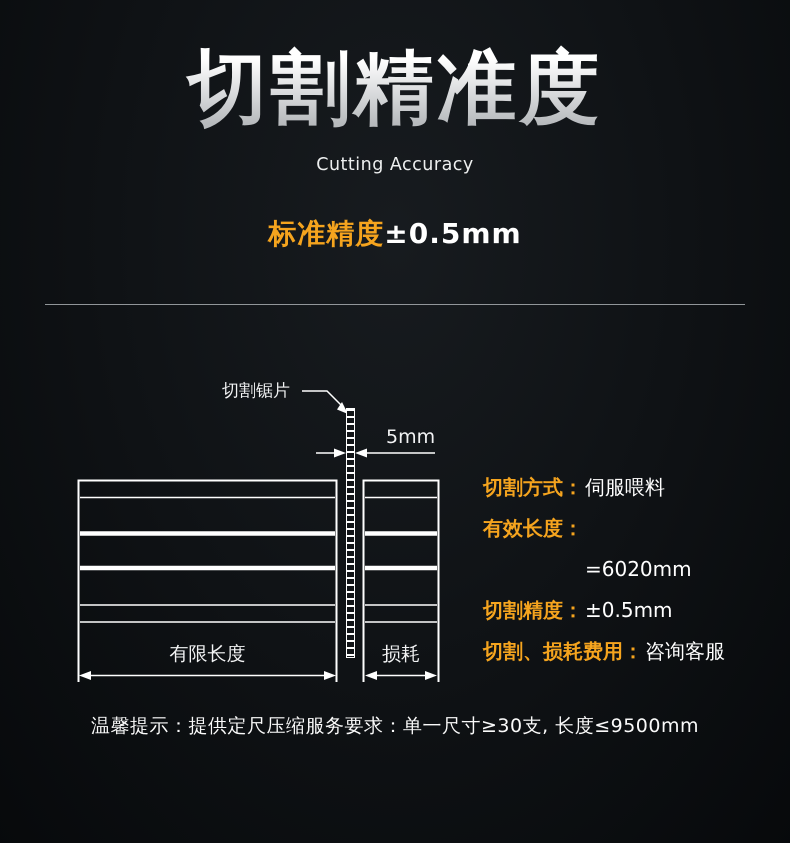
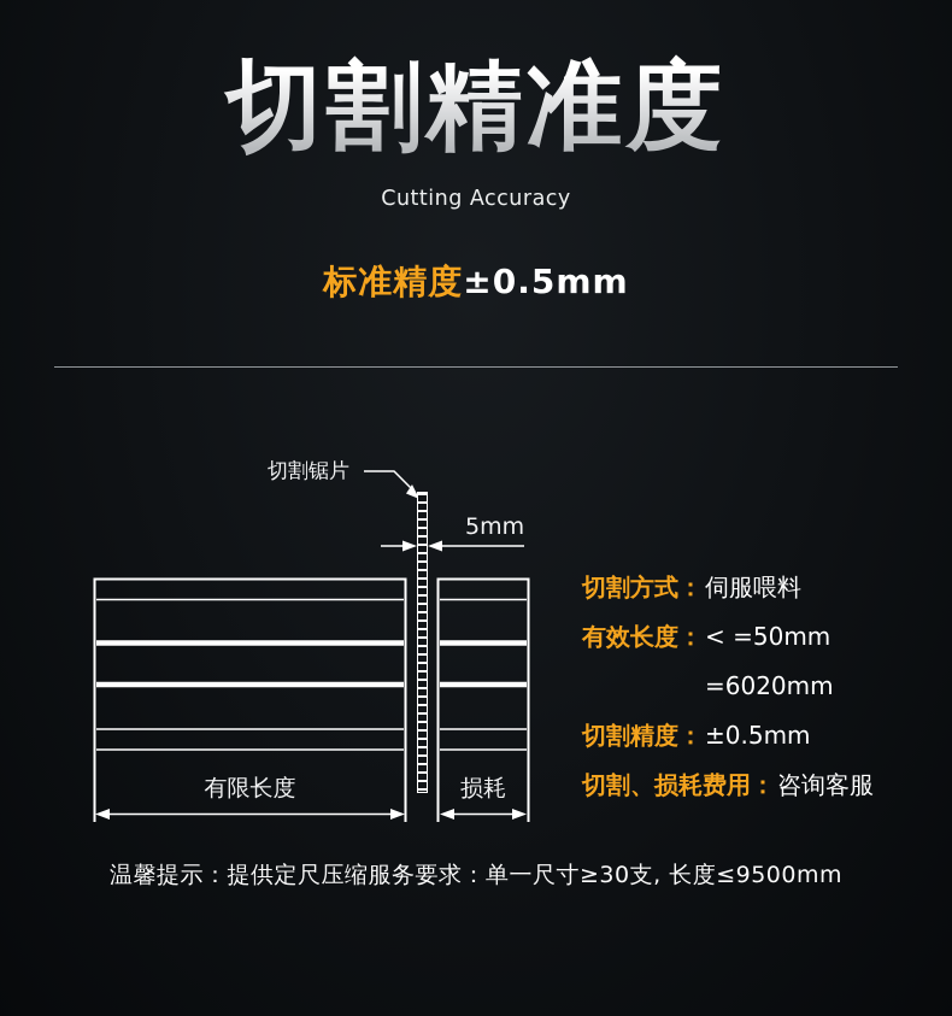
  切割精准度
  Cutting Accuracy
  标准精度±0.5mm
  切割锯片
  5mm
  有限长度
  损耗
  切割方式：
  伺服喂料
  有效长度：
+ < =50mm
  =6020mm
  切割精度：
  ±0.5mm
  切割、损耗费用：
  咨询客服
  温馨提示：提供定尺压缩服务要求：单一尺寸≥30支, 长度≤9500mm
